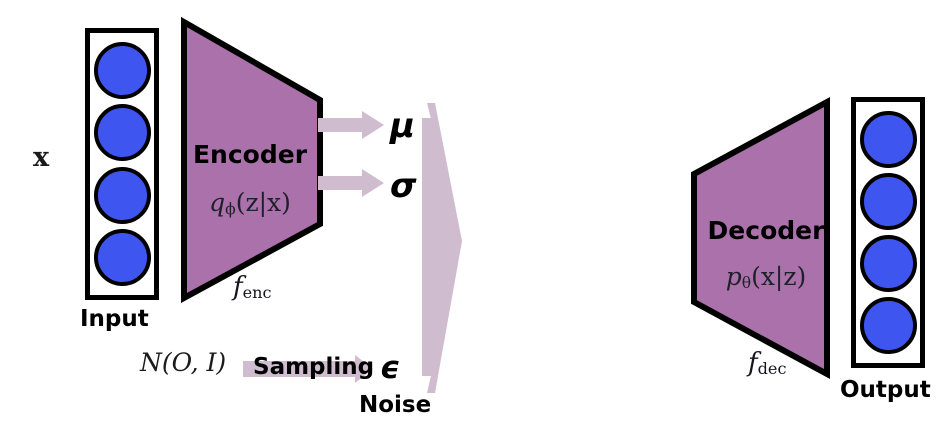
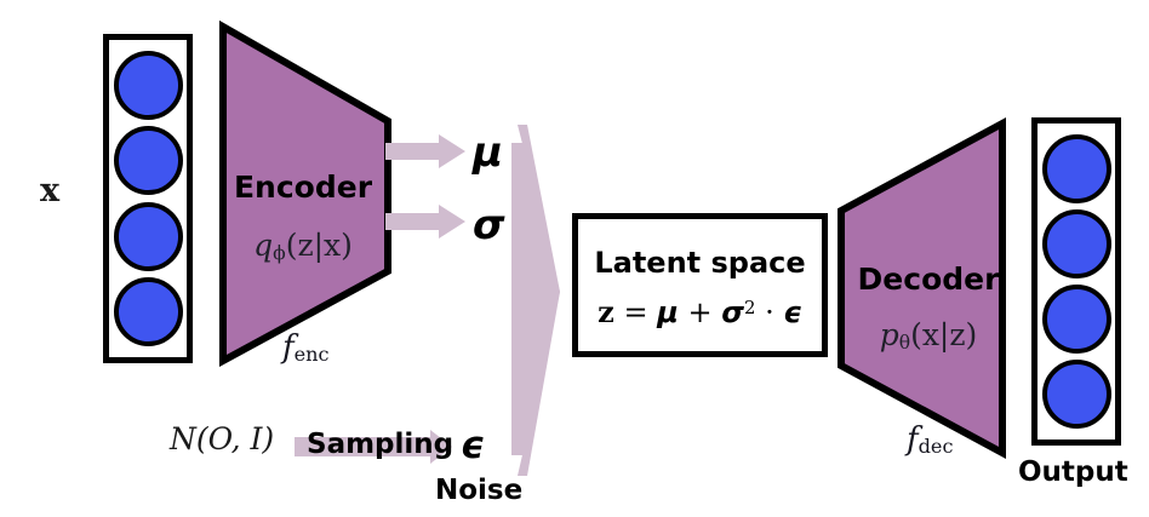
  x
- Input
  Encoder
  qϕ(z|x)
  fenc
  μ
  σ
+ Latent space
+ z = μ + σ2 · ϵ
  N(O, I)
  Sampling
  ϵ
  Noise
  Decoder
  pθ(x|z)
  fdec
  Output
